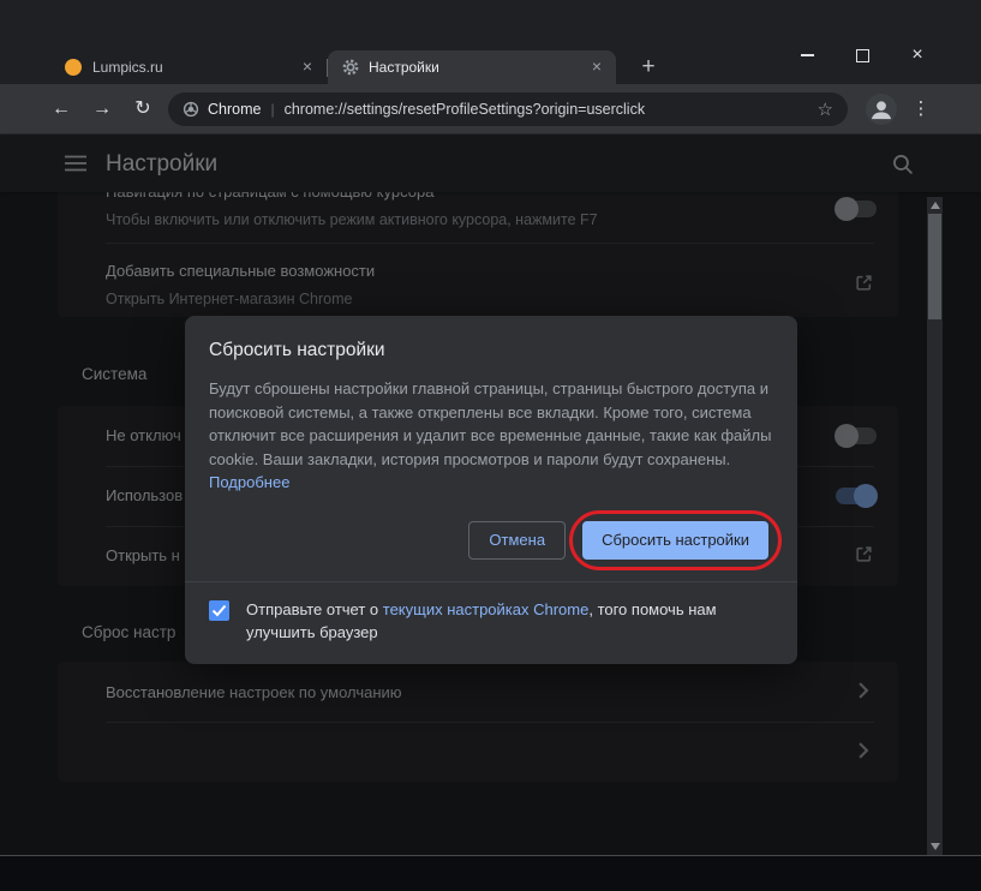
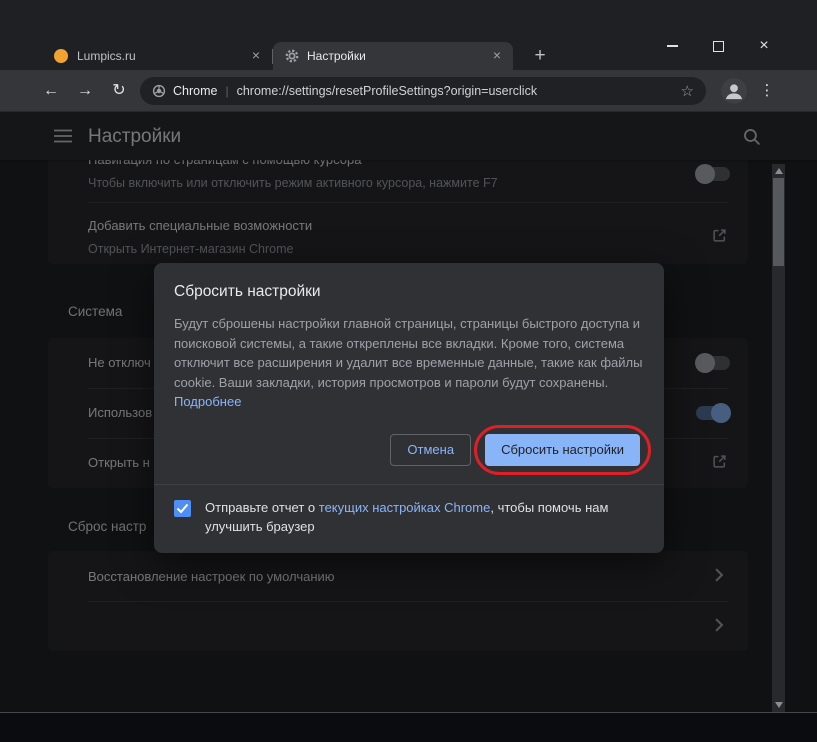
  Lumpics.ru
  ×
  Настройки
  ×
  +
  ×
  ←
  →
  ↻
  Chrome
  |
  chrome://settings/resetProfileSettings?origin=userclick
  ☆
  ⋮
  Чтобы включить или отключить режим активного курсора, нажмите F7
  Добавить специальные возможности
  Открыть Интернет-магазин Chrome
  Система
  Не отключ
  Использов
  Открыть н
  Сброс настр
  Восстановление настроек по умолчанию
  Настройки
  Сбросить настройки
- Будут сброшены настройки главной страницы, страницы быстрого доступа и поисковой системы, а также откреплены все вкладки. Кроме того, система отключит все расширения и удалит все временные данные, такие как файлы cookie. Ваши закладки, история просмотров и пароли будут сохранены. Подробнее
+ Будут сброшены настройки главной страницы, страницы быстрого доступа и поисковой системы, а такие откреплены все вкладки. Кроме того, система отключит все расширения и удалит все временные данные, такие как файлы cookie. Ваши закладки, история просмотров и пароли будут сохранены. Подробнее
  Отмена
  Сбросить настройки
- Отправьте отчет о текущих настройках Chrome, того помочь нам улучшить браузер
+ Отправьте отчет о текущих настройках Chrome, чтобы помочь нам улучшить браузер
